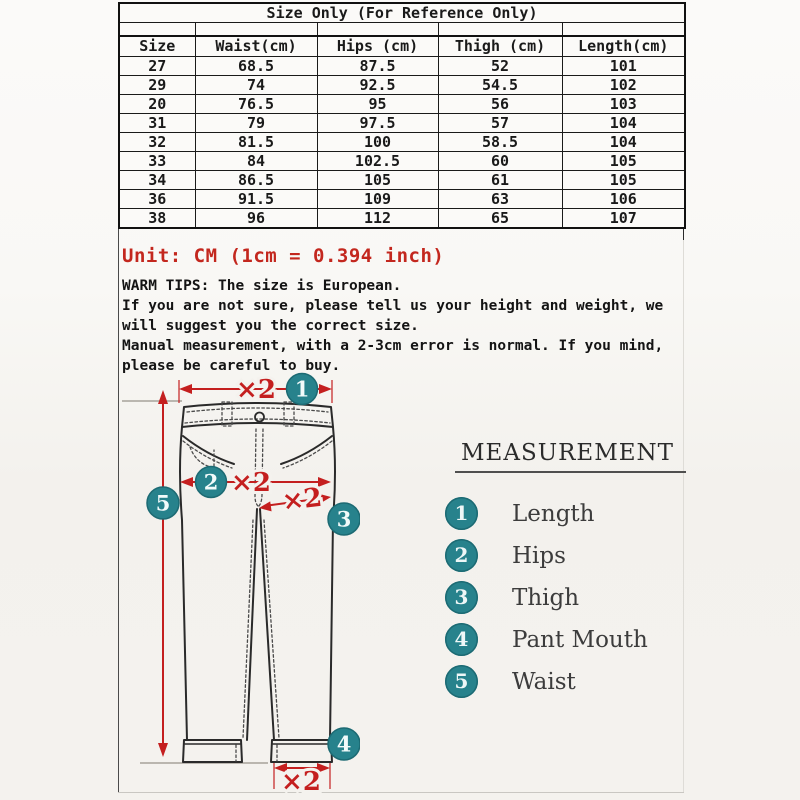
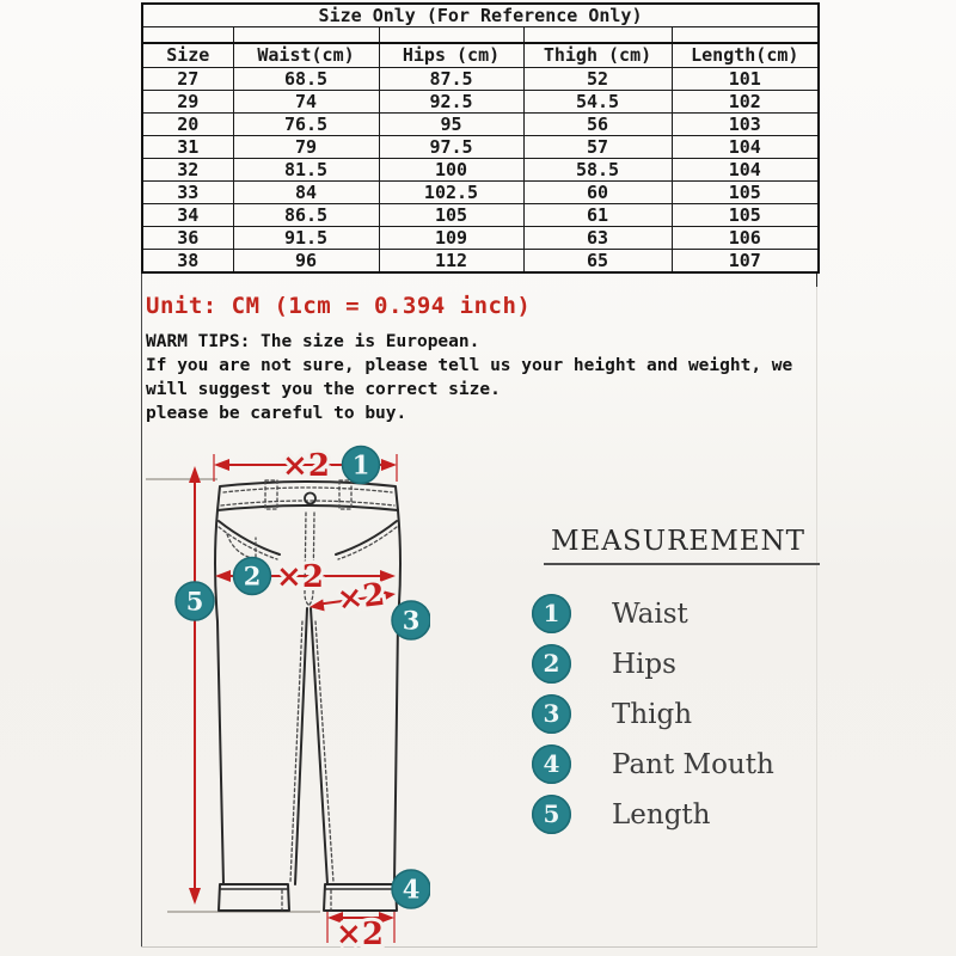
  Size Only (For Reference Only)
  Size	Waist(cm)	Hips (cm)	Thigh (cm)	Length(cm)
  27	68.5	87.5	52	101
  29	74	92.5	54.5	102
  20	76.5	95	56	103
  31	79	97.5	57	104
  32	81.5	100	58.5	104
  33	84	102.5	60	105
  34	86.5	105	61	105
  36	91.5	109	63	106
  38	96	112	65	107
  Unit: CM (1cm = 0.394 inch)
  WARM TIPS: The size is European.
  If you are not sure, please tell us your height and weight, we
  will suggest you the correct size.
- Manual measurement, with a 2-3cm error is normal. If you mind,
  please be careful to buy.
  ×2
  ×2
  ×2
  1
  2
  3
  4
  5
  MEASUREMENT
  1
- Length
+ Waist
  2
  Hips
  3
  Thigh
  4
  Pant Mouth
  5
- Waist
+ Length
